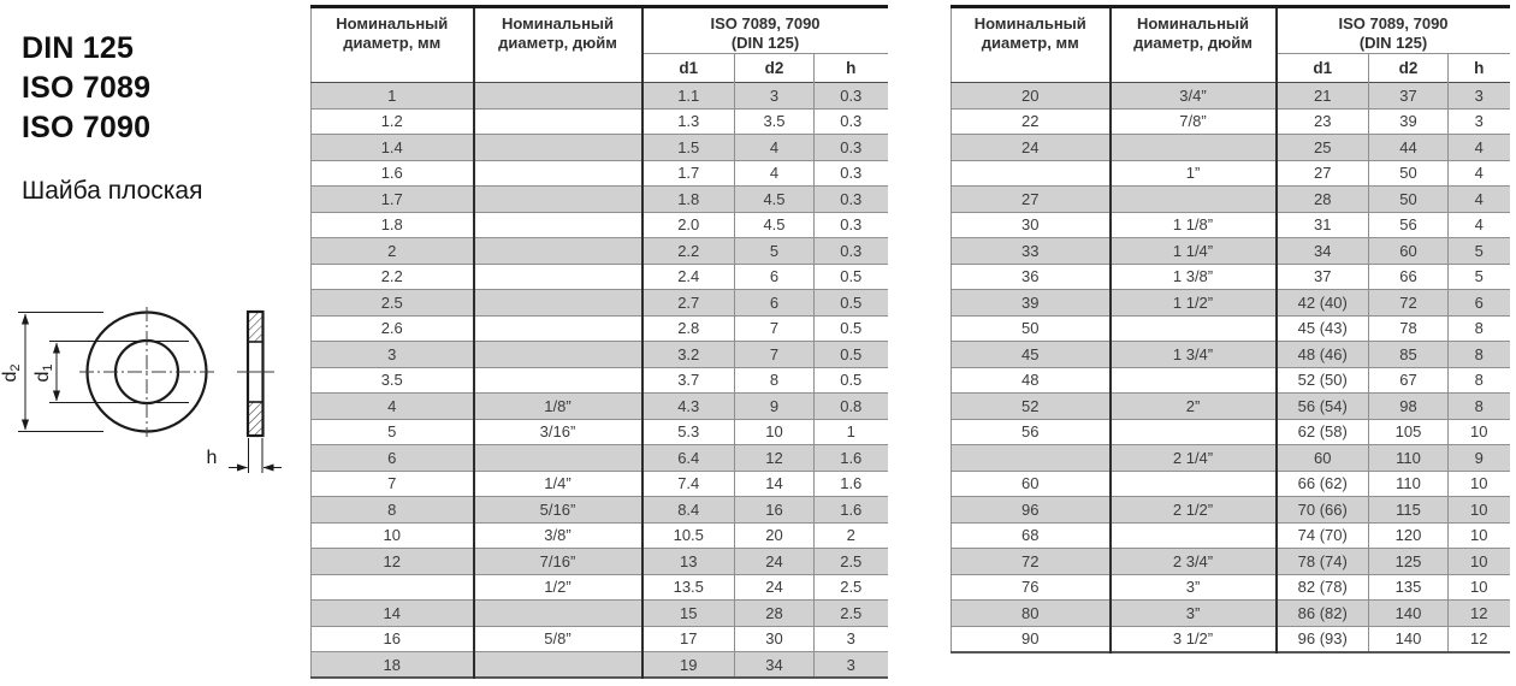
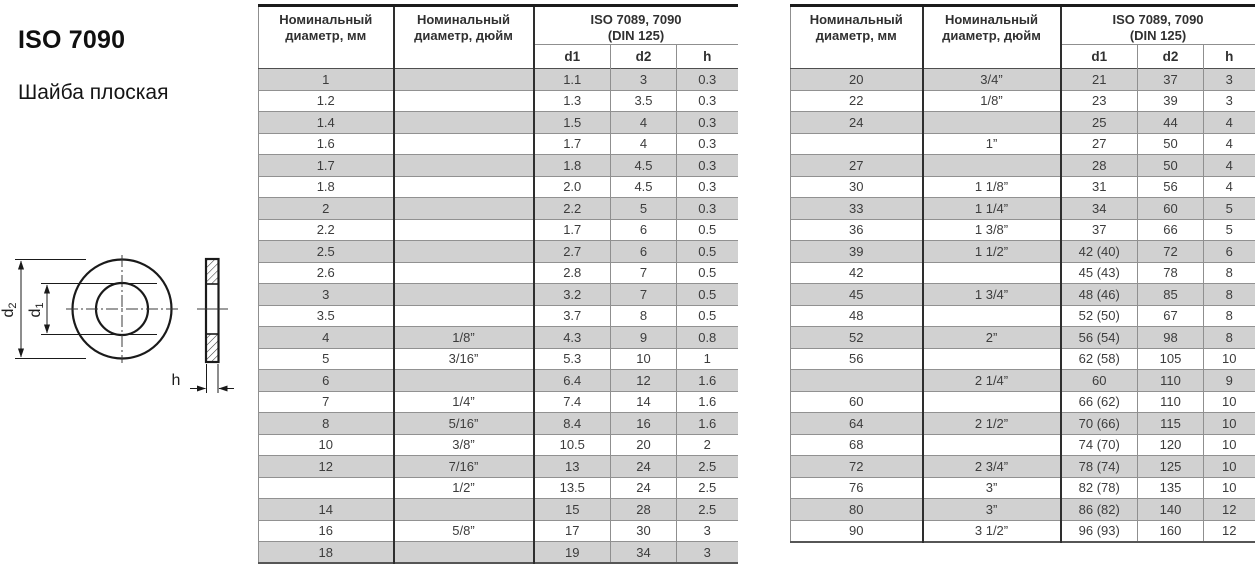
- DIN 125
- ISO 7089
  ISO 7090
  Шайба плоская
  h
  Номинальный диаметр, мм	Номинальный диаметр, дюйм	ISO 7089, 7090 (DIN 125)
  d1	d2	h
  1		1.1	3	0.3
  1.2		1.3	3.5	0.3
  1.4		1.5	4	0.3
  1.6		1.7	4	0.3
  1.7		1.8	4.5	0.3
  1.8		2.0	4.5	0.3
  2		2.2	5	0.3
- 2.2		2.4	6	0.5
+ 2.2		1.7	6	0.5
  2.5		2.7	6	0.5
  2.6		2.8	7	0.5
  3		3.2	7	0.5
  3.5		3.7	8	0.5
  4	1/8”	4.3	9	0.8
  5	3/16”	5.3	10	1
  6		6.4	12	1.6
  7	1/4”	7.4	14	1.6
  8	5/16”	8.4	16	1.6
  10	3/8”	10.5	20	2
  12	7/16”	13	24	2.5
  	1/2”	13.5	24	2.5
  14		15	28	2.5
  16	5/8”	17	30	3
  18		19	34	3
  Номинальный диаметр, мм	Номинальный диаметр, дюйм	ISO 7089, 7090 (DIN 125)
  d1	d2	h
  20	3/4”	21	37	3
- 22	7/8”	23	39	3
+ 22	1/8”	23	39	3
  24		25	44	4
  	1”	27	50	4
  27		28	50	4
  30	1 1/8”	31	56	4
  33	1 1/4”	34	60	5
  36	1 3/8”	37	66	5
  39	1 1/2”	42 (40)	72	6
- 50		45 (43)	78	8
+ 42		45 (43)	78	8
  45	1 3/4”	48 (46)	85	8
  48		52 (50)	67	8
  52	2”	56 (54)	98	8
  56		62 (58)	105	10
  	2 1/4”	60	110	9
  60		66 (62)	110	10
- 96	2 1/2”	70 (66)	115	10
+ 64	2 1/2”	70 (66)	115	10
  68		74 (70)	120	10
  72	2 3/4”	78 (74)	125	10
  76	3”	82 (78)	135	10
  80	3”	86 (82)	140	12
- 90	3 1/2”	96 (93)	140	12
+ 90	3 1/2”	96 (93)	160	12
